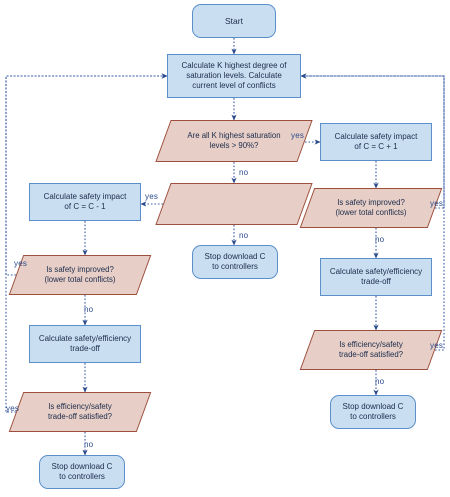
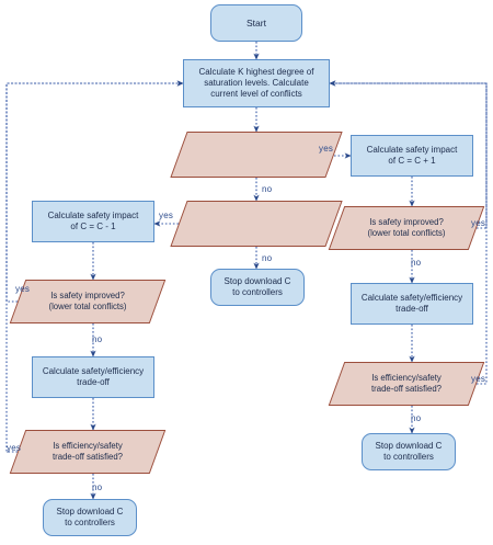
  Start
  Calculate K highest degree of
  saturation levels. Calculate
  current level of conflicts
- Are all K highest saturation
- levels > 90%?
  Stop download C
  to controllers
  Calculate safety impact
  of C = C + 1
  Is safety improved?
  (lower total conflicts)
  Calculate safety/efficiency
  trade-off
  Is efficiency/safety
  trade-off satisfied?
  Stop download C
  to controllers
  Calculate safety impact
  of C = C - 1
  Is safety improved?
  (lower total conflicts)
  Calculate safety/efficiency
  trade-off
  Is efficiency/safety
  trade-off satisfied?
  Stop download C
  to controllers
  yes
  no
  yes
  no
  yes
  no
  yes
  no
  yes
  no
  yes
  no
